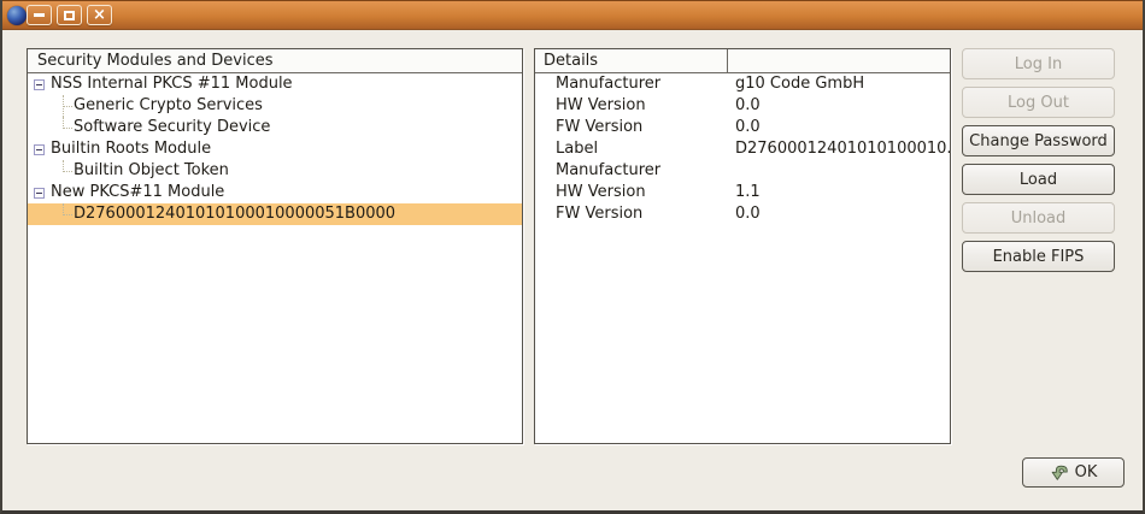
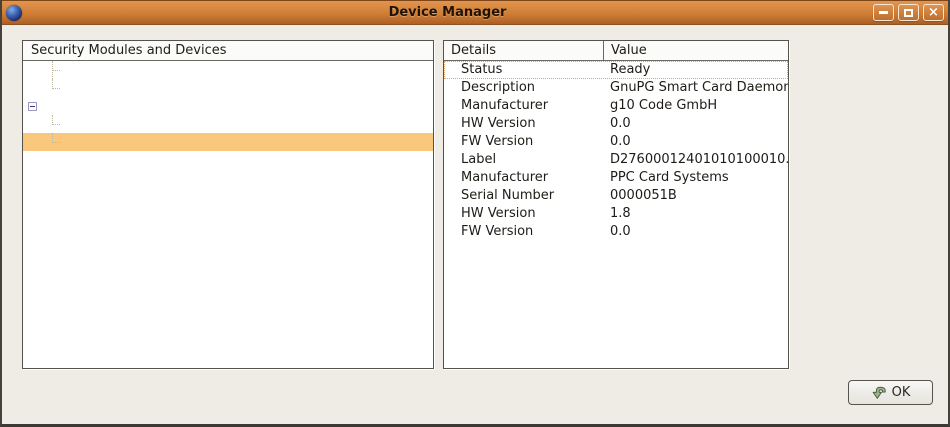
+ Device Manager
  ×
  Security Modules and Devices
- NSS Internal PKCS #11 Module
- Generic Crypto Services
- Software Security Device
- Builtin Roots Module
- Builtin Object Token
- New PKCS#11 Module
- D27600012401010100010000051B0000
  Details
+ Value
+ Status
+ Ready
+ Description
+ GnuPG Smart Card Daemon
  Manufacturer
  g10 Code GmbH
  HW Version
  0.0
  FW Version
  0.0
  Label
  D27600012401010100010.
  Manufacturer
+ PPC Card Systems
+ Serial Number
+ 0000051B
  HW Version
- 1.1
+ 1.8
  FW Version
  0.0
- Log In
- Log Out
- Change Password
- Load
- Unload
- Enable FIPS
  OK
